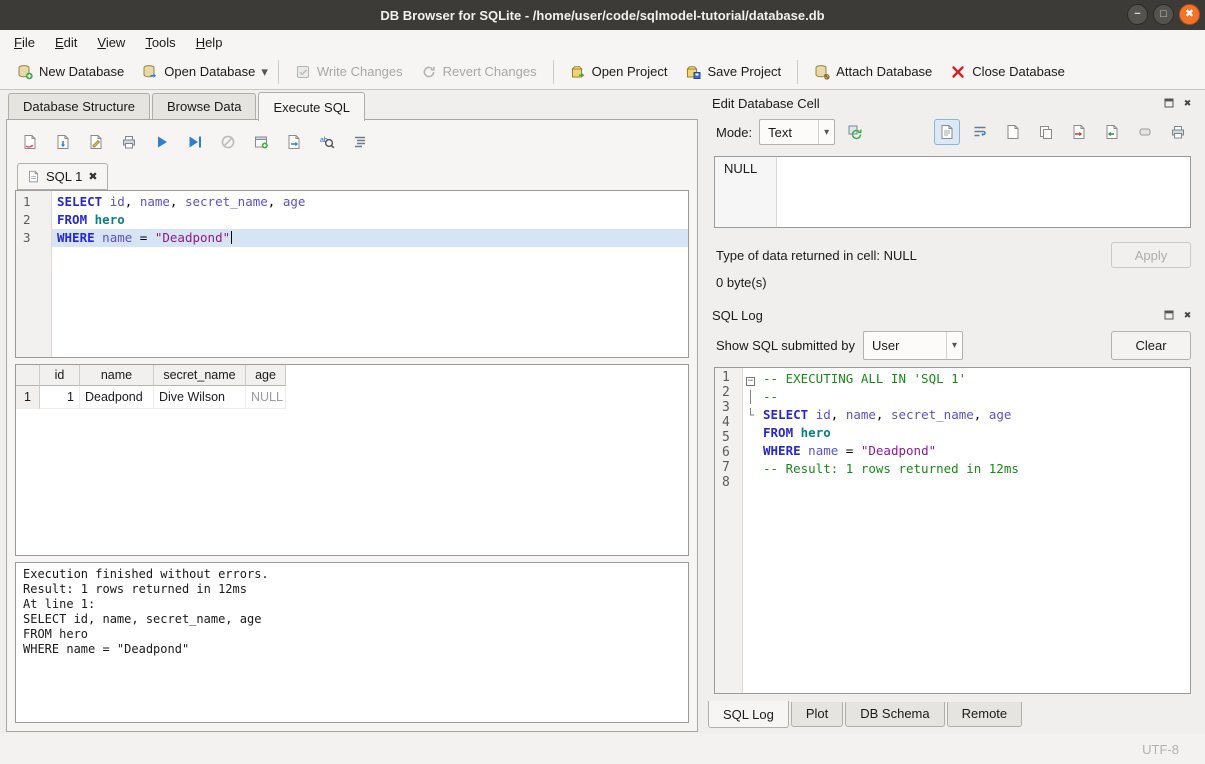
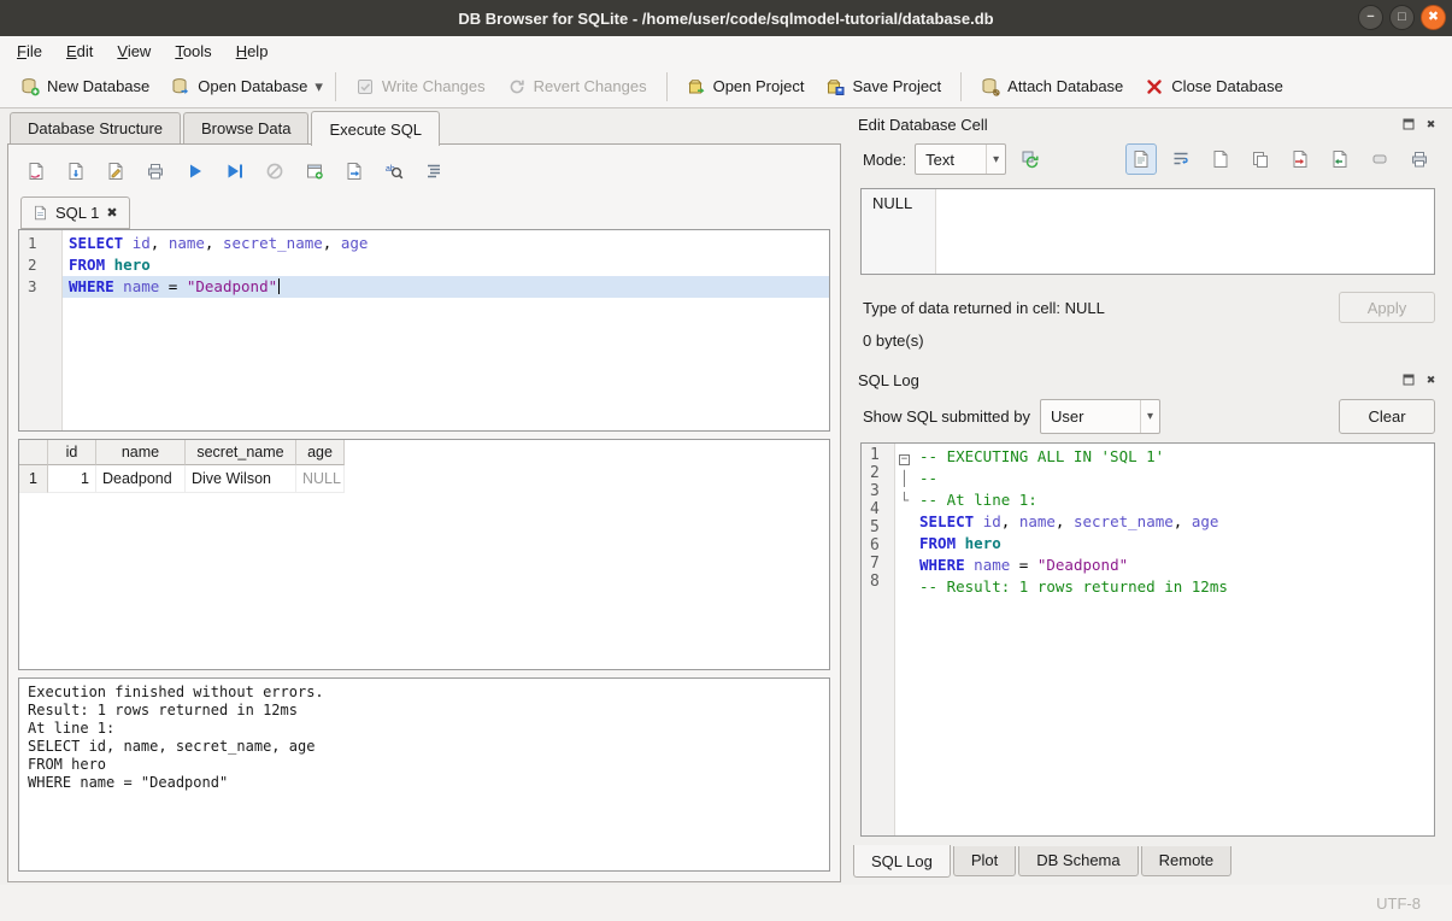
  DB Browser for SQLite - /home/user/code/sqlmodel-tutorial/database.db
  −
  □
  ✖
  File
  Edit
  View
  Tools
  Help
  New Database
  Open Database
  ▾
  Write Changes
  Revert Changes
  Open Project
  Save Project
  Attach Database
  Close Database
  Database Structure
  Browse Data
  Execute SQL
  SQL 1
  ✖
  1
  2
  3
  SELECT id, name, secret_name, age
  FROM hero
  WHERE name = "Deadpond"
  id
  name
  secret_name
  age
  1
  1
  Deadpond
  Dive Wilson
  NULL
  Execution finished without errors.
  Result: 1 rows returned in 12ms
  At line 1:
  SELECT id, name, secret_name, age
  FROM hero
  WHERE name = "Deadpond"
  Edit Database Cell
  ✖
  Mode:
  Text
  ▾
  NULL
  Type of data returned in cell: NULL
  Apply
  0 byte(s)
  SQL Log
  ✖
  Show SQL submitted by
  User
  ▾
  Clear
  1
  2
  3
  4
  5
  6
  7
  8
  −
  │
  └
  -- EXECUTING ALL IN 'SQL 1'
  --
+ -- At line 1:
  SELECT id, name, secret_name, age
  FROM hero
  WHERE name = "Deadpond"
  -- Result: 1 rows returned in 12ms
  SQL Log
  Plot
  DB Schema
  Remote
  UTF-8
